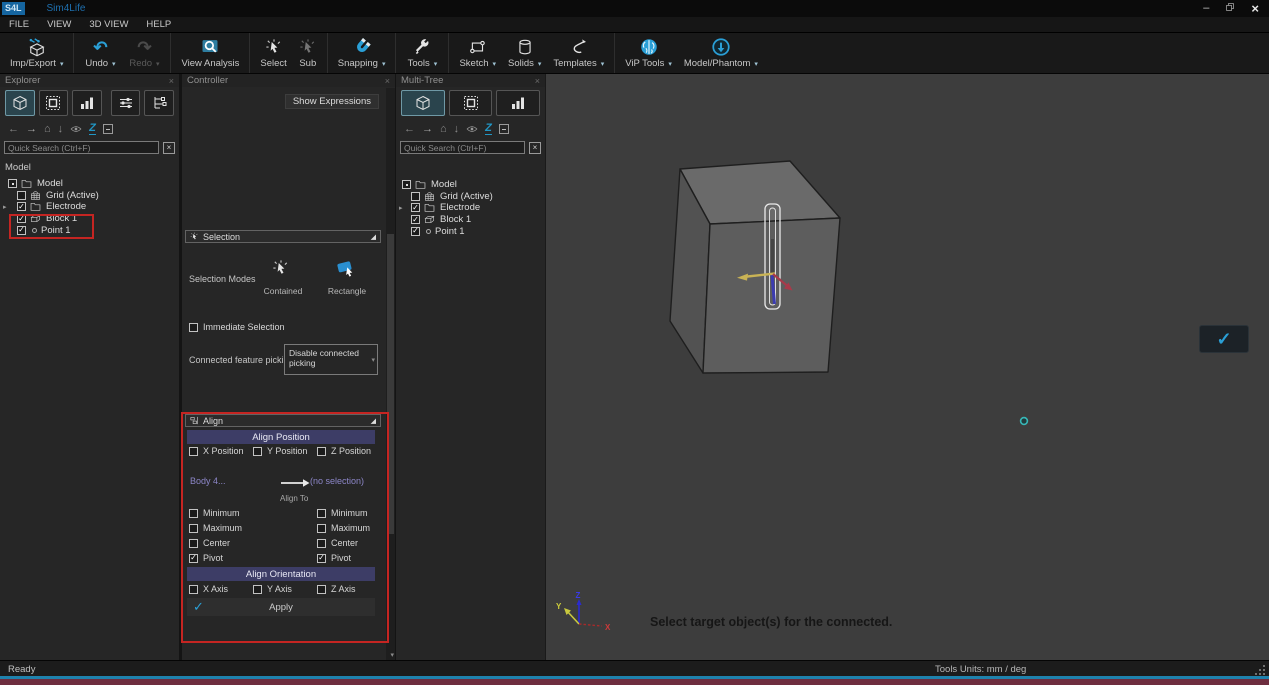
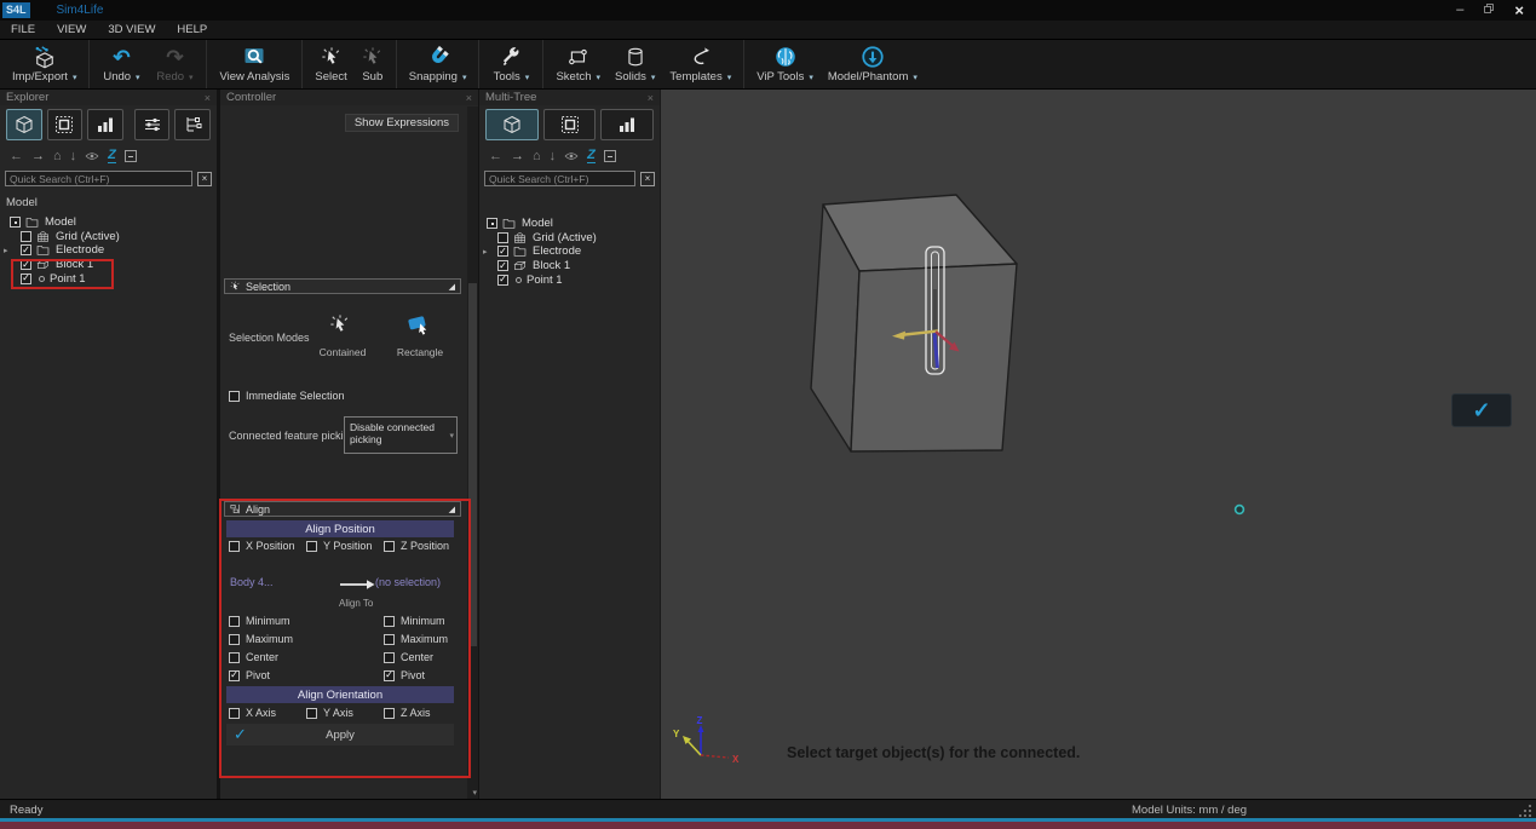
  S4L
  Sim4Life
  –
  ×
  FILE
  VIEW
  3D VIEW
  HELP
  Imp/Export
  ↶
  Undo
  ↷
  Redo
  View Analysis
  Select
  Sub
  Snapping
  Tools
  Sketch
  Solids
  Templates
  ViP Tools
  Model/Phantom
  Explorer
  ×
  ←
  →
  ⌂
  ↓
  Z
  Quick Search (Ctrl+F)
  ×
  Model
  Model
  Grid (Active)
  ✓
  Electrode
  ✓
  Block 1
  ✓
  Point 1
  Controller
  ×
  Show Expressions
  Selection
  Selection Modes
  Contained
  Rectangle
  Immediate Selection
  Connected feature picki
  Disable connected picking
  Align
  Align Position
  X Position
  Y Position
  Z Position
  Body 4...
  (no selection)
  Align To
  Minimum
  Maximum
  Center
  ✓
  Pivot
  Minimum
  Maximum
  Center
  ✓
  Pivot
  Align Orientation
  X Axis
  Y Axis
  Z Axis
  ✓
  Apply
  Multi-Tree
  ×
  ←
  →
  ⌂
  ↓
  Z
  Quick Search (Ctrl+F)
  ×
  Model
  Grid (Active)
  ✓
  Electrode
  ✓
  Block 1
  ✓
  Point 1
  Z
  Y
  X
  ✓
  Select target object(s) for the connected.
  Ready
- Tools Units: mm / deg
+ Model Units: mm / deg
